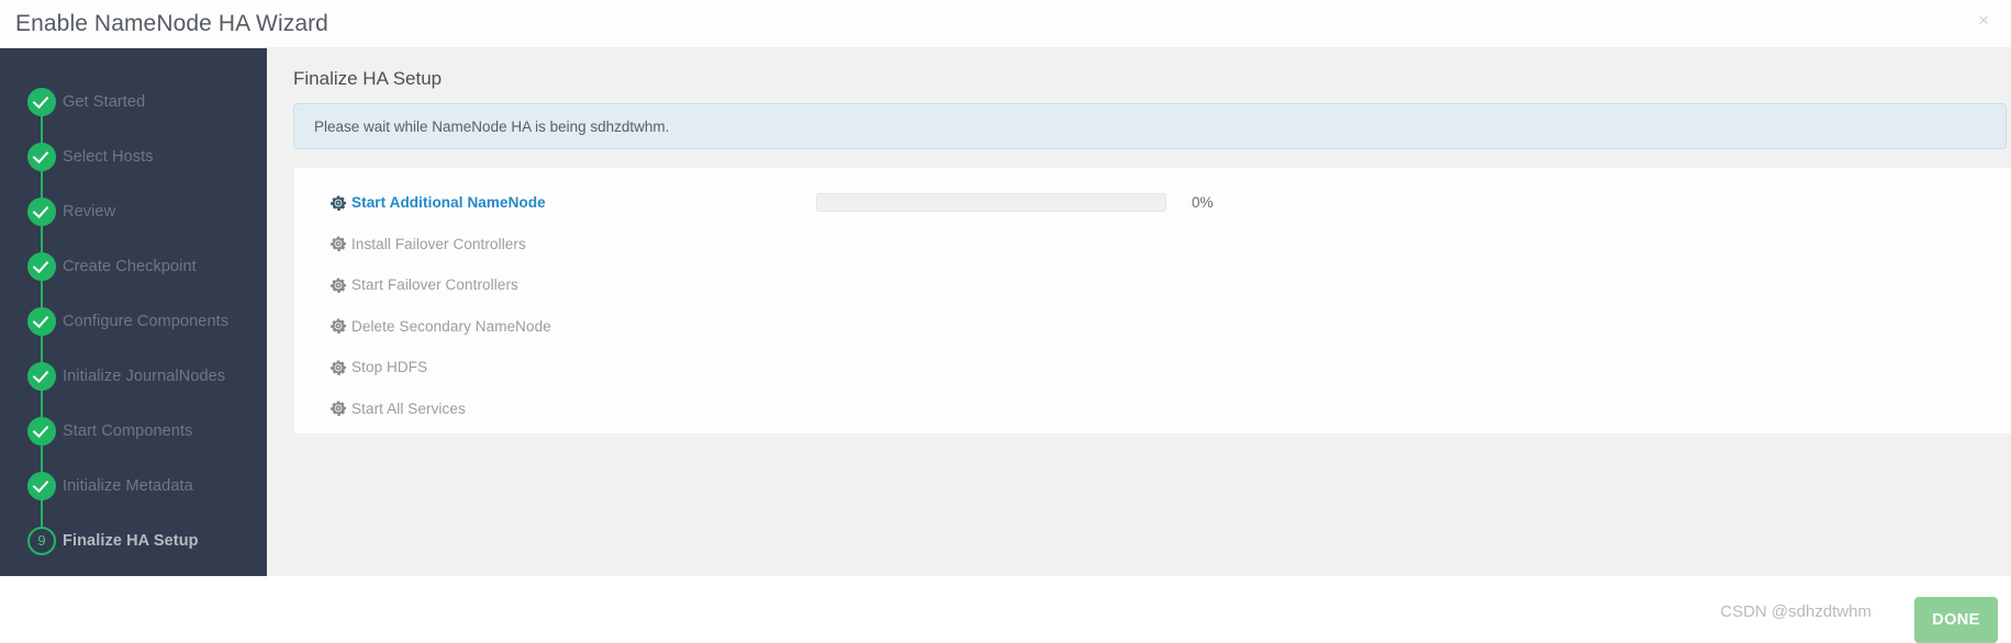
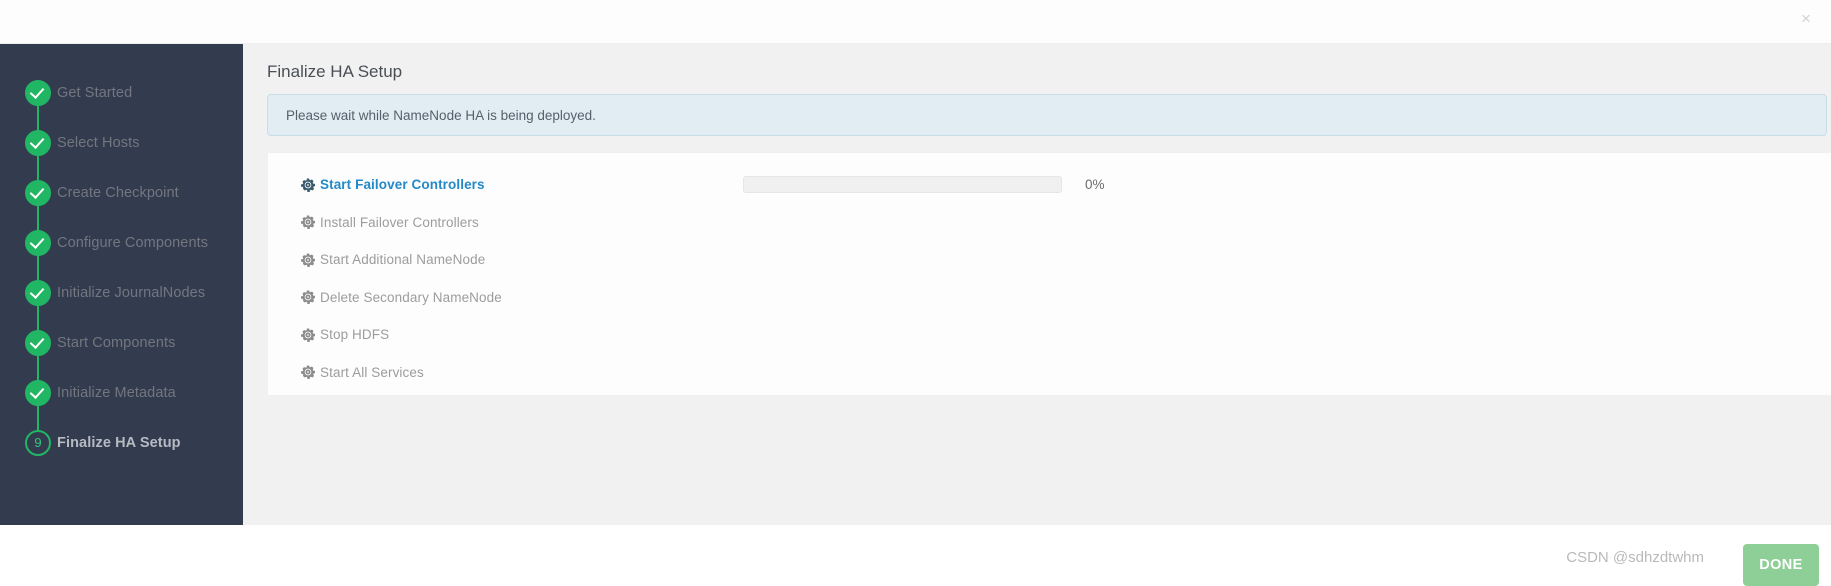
- Enable NameNode HA Wizard
  ×
  Get Started
  Select Hosts
- Review
  Create Checkpoint
  Configure Components
  Initialize JournalNodes
  Start Components
  Initialize Metadata
  9
  Finalize HA Setup
  Finalize HA Setup
- Please wait while NameNode HA is being sdhzdtwhm.
+ Please wait while NameNode HA is being deployed.
- Start Additional NameNode
+ Start Failover Controllers
  0%
  Install Failover Controllers
- Start Failover Controllers
+ Start Additional NameNode
  Delete Secondary NameNode
  Stop HDFS
  Start All Services
  DONE
  CSDN @sdhzdtwhm
